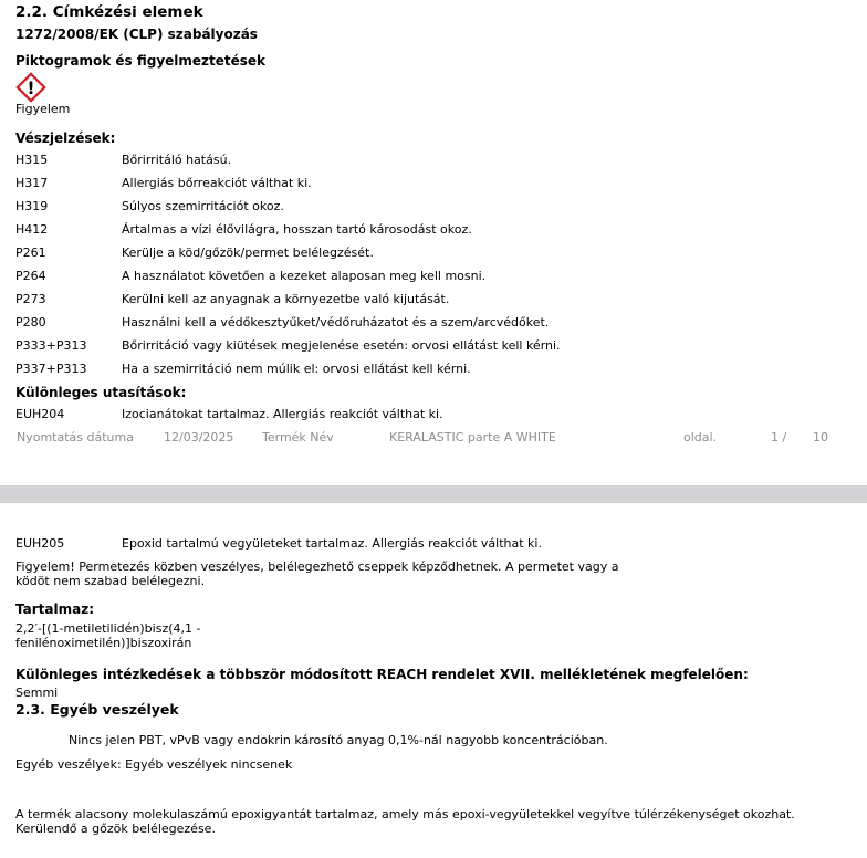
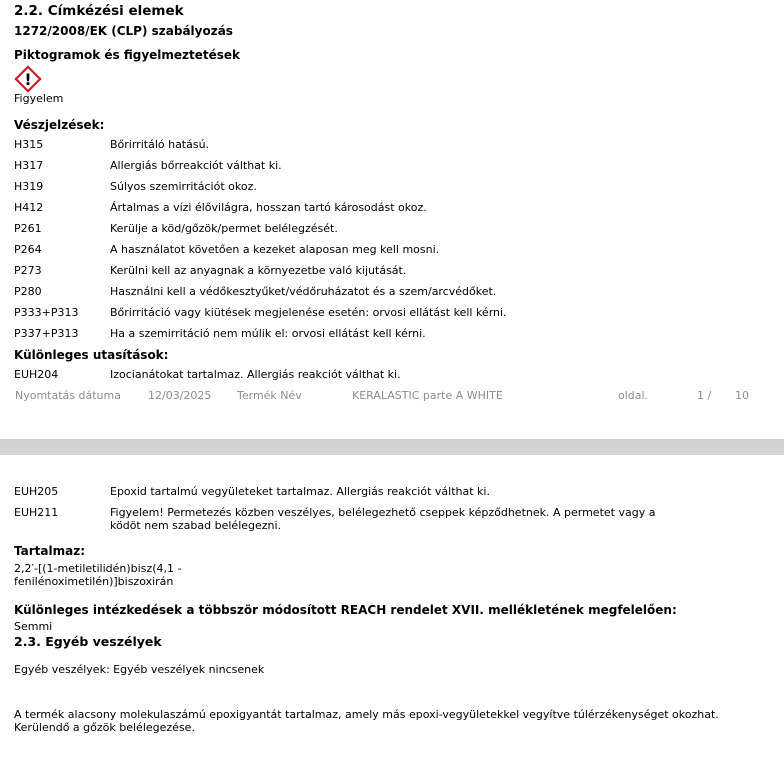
  2.2. Címkézési elemek
  1272/2008/EK (CLP) szabályozás
  Piktogramok és figyelmeztetések
  !
  Figyelem
  Vészjelzések:
  H315
  Bőrirritáló hatású.
  H317
  Allergiás bőrreakciót válthat ki.
  H319
  Súlyos szemirritációt okoz.
  H412
  Ártalmas a vízi élővilágra, hosszan tartó károsodást okoz.
  P261
  Kerülje a köd/gőzök/permet belélegzését.
  P264
  A használatot követően a kezeket alaposan meg kell mosni.
  P273
  Kerülni kell az anyagnak a környezetbe való kijutását.
  P280
  Használni kell a védőkesztyűket/védőruházatot és a szem/arcvédőket.
  P333+P313
  Bőrirritáció vagy kiütések megjelenése esetén: orvosi ellátást kell kérni.
  P337+P313
  Ha a szemirritáció nem múlik el: orvosi ellátást kell kérni.
  Különleges utasítások:
  EUH204
  Izocianátokat tartalmaz. Allergiás reakciót válthat ki.
  Nyomtatás dátuma
  12/03/2025
  Termék Név
  KERALASTIC parte A WHITE
  oldal.
  1 /
  10
  EUH205
  Epoxid tartalmú vegyületeket tartalmaz. Allergiás reakciót válthat ki.
+ EUH211
  Figyelem! Permetezés közben veszélyes, belélegezhető cseppek képződhetnek. A permetet vagy a ködöt nem szabad belélegezni.
  Tartalmaz:
  2,2′-[(1-metiletilidén)bisz(4,1 -
  fenilénoximetilén)]biszoxirán
  Különleges intézkedések a többször módosított REACH rendelet XVII. mellékletének megfelelően:
  Semmi
  2.3. Egyéb veszélyek
- Nincs jelen PBT, vPvB vagy endokrin károsító anyag 0,1%-nál nagyobb koncentrációban.
  Egyéb veszélyek: Egyéb veszélyek nincsenek
  A termék alacsony molekulaszámú epoxigyantát tartalmaz, amely más epoxi-vegyületekkel vegyítve túlérzékenységet okozhat. Kerülendő a gőzök belélegezése.
